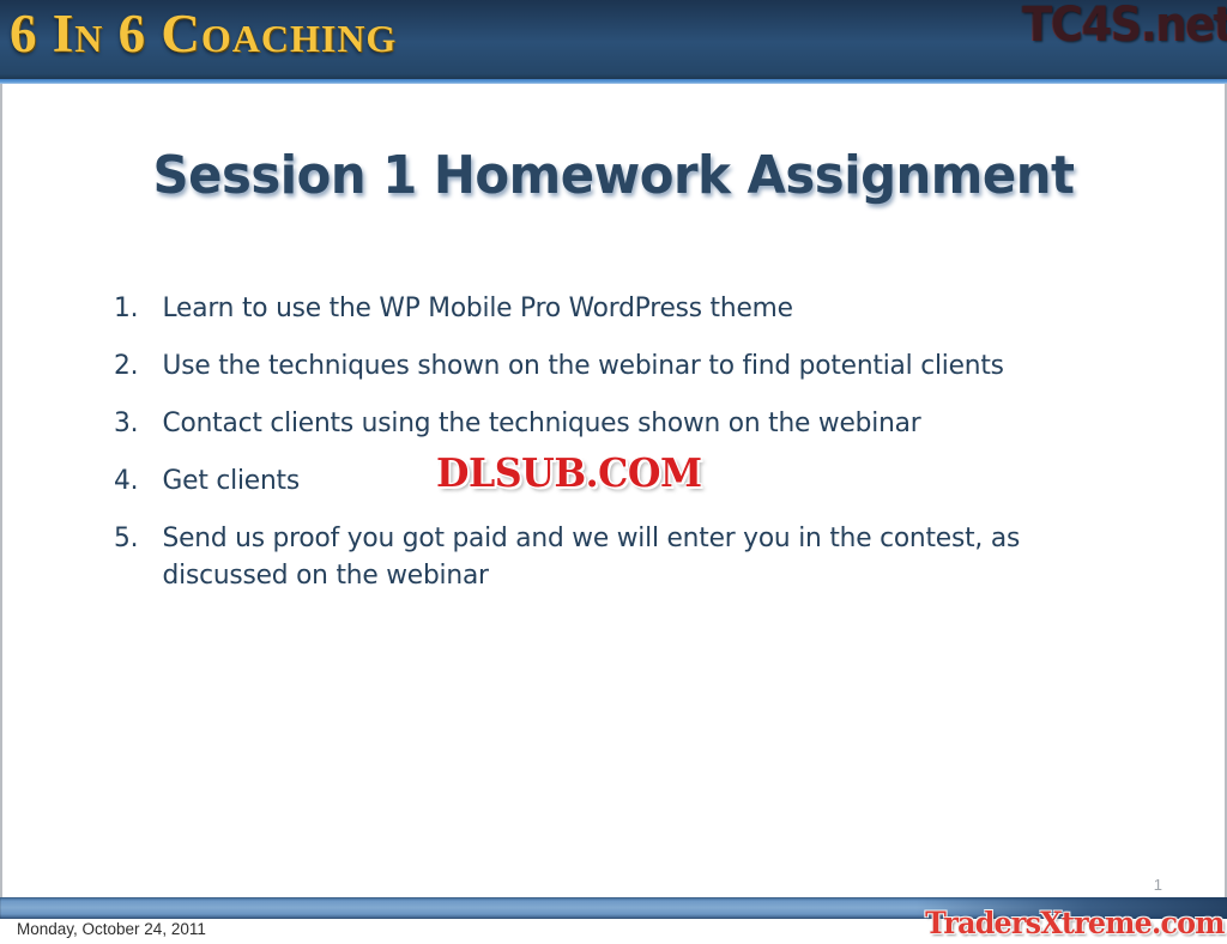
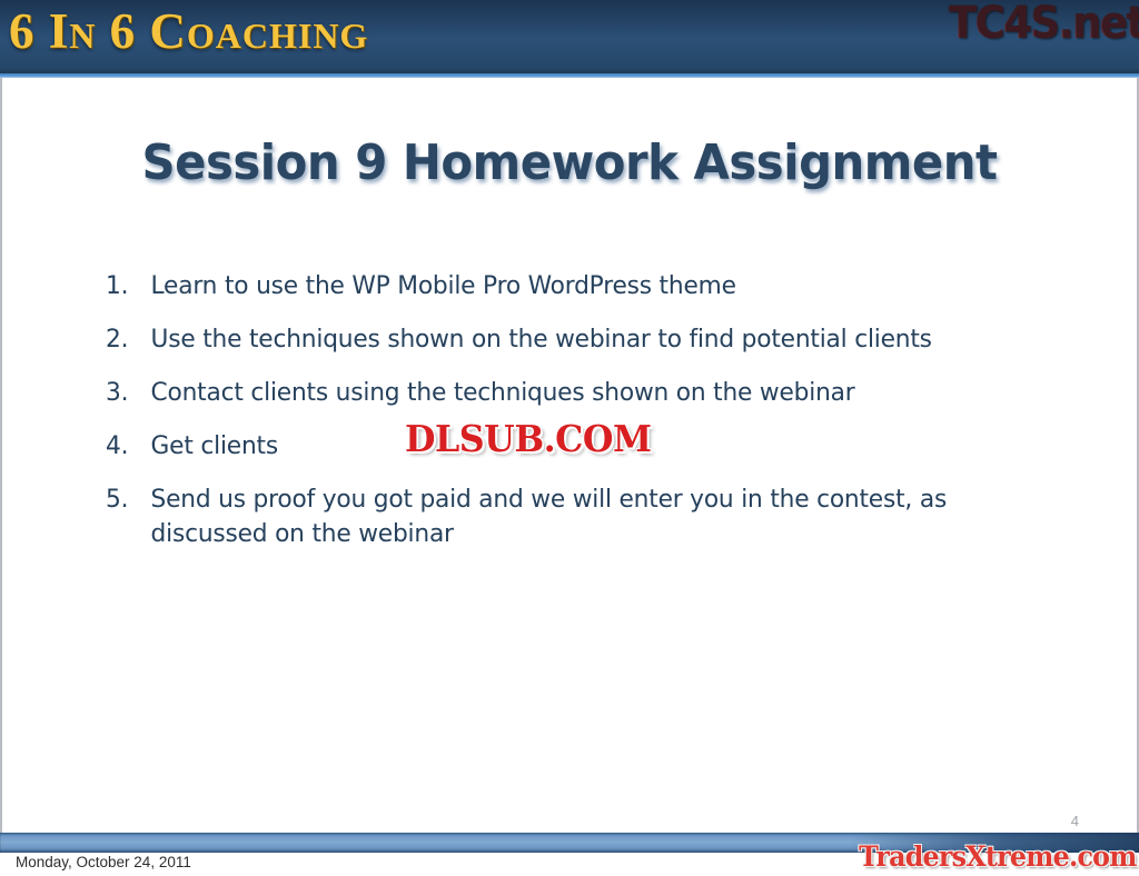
  6 In 6 Coaching
  TC4S.net
- Session 1 Homework Assignment
+ Session 9 Homework Assignment
  1.
  Learn to use the WP Mobile Pro WordPress theme
  2.
  Use the techniques shown on the webinar to find potential clients
  3.
  Contact clients using the techniques shown on the webinar
  4.
  Get clients
  5.
  Send us proof you got paid and we will enter you in the contest, as discussed on the webinar
  DLSUB.COM
- 1
+ 4
  TradersXtreme.com
  Monday, October 24, 2011
